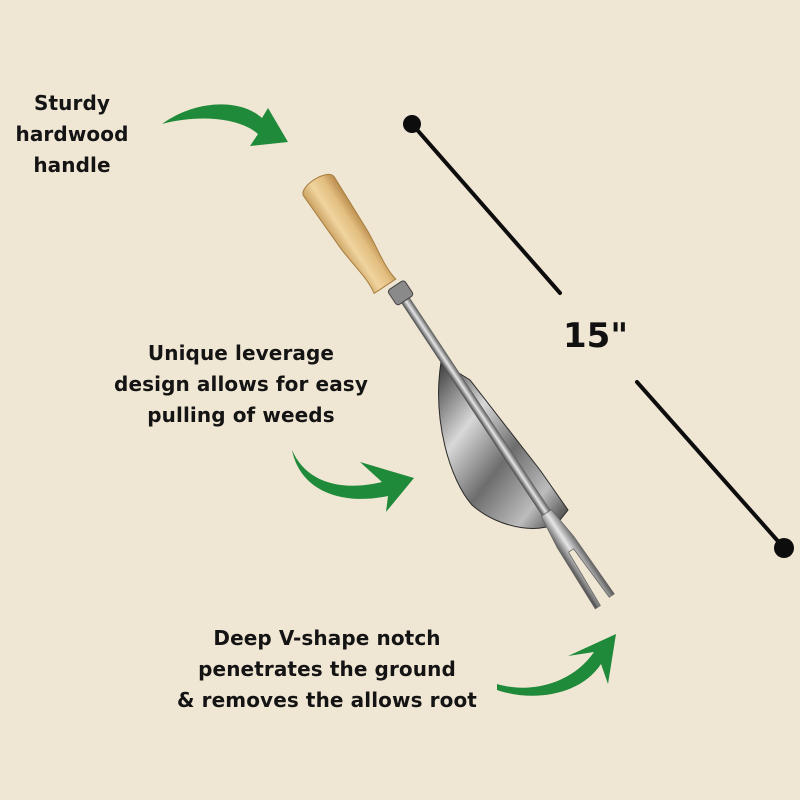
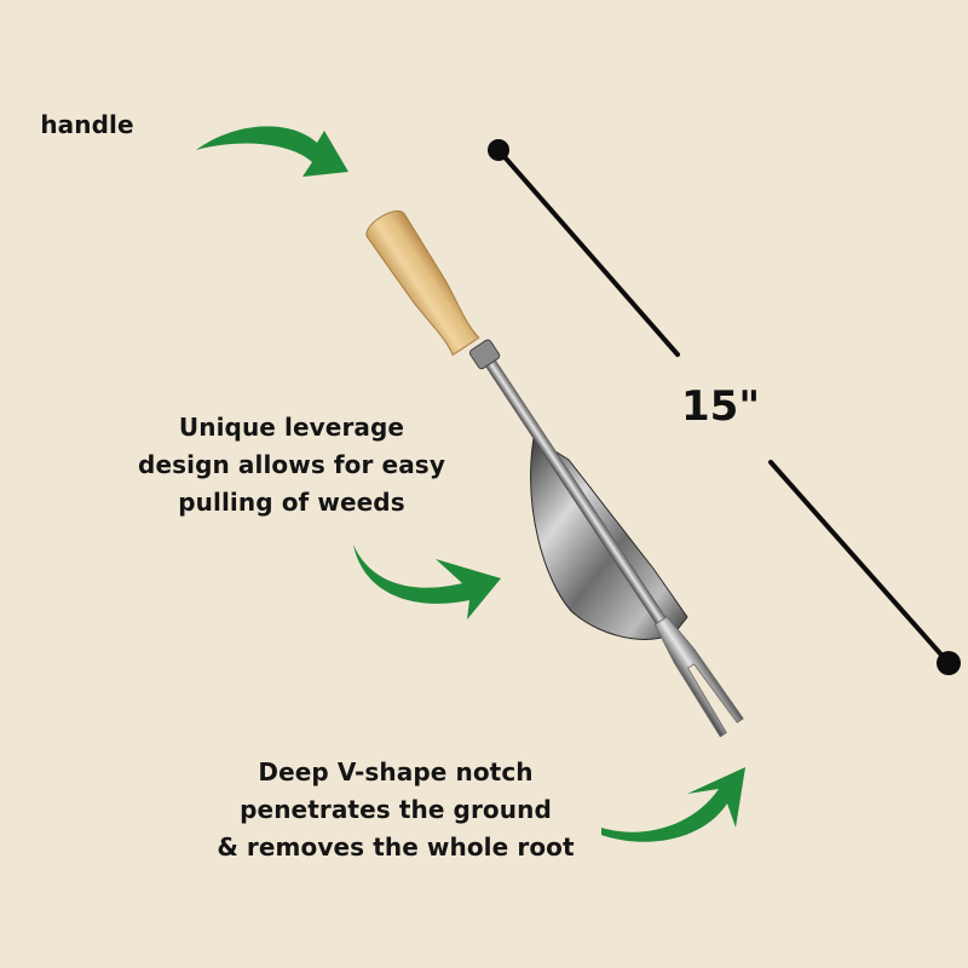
- Sturdy
- hardwood
  handle
  Unique leverage
  design allows for easy
  pulling of weeds
  Deep V-shape notch
  penetrates the ground
- & removes the allows root
+ & removes the whole root
  15"
